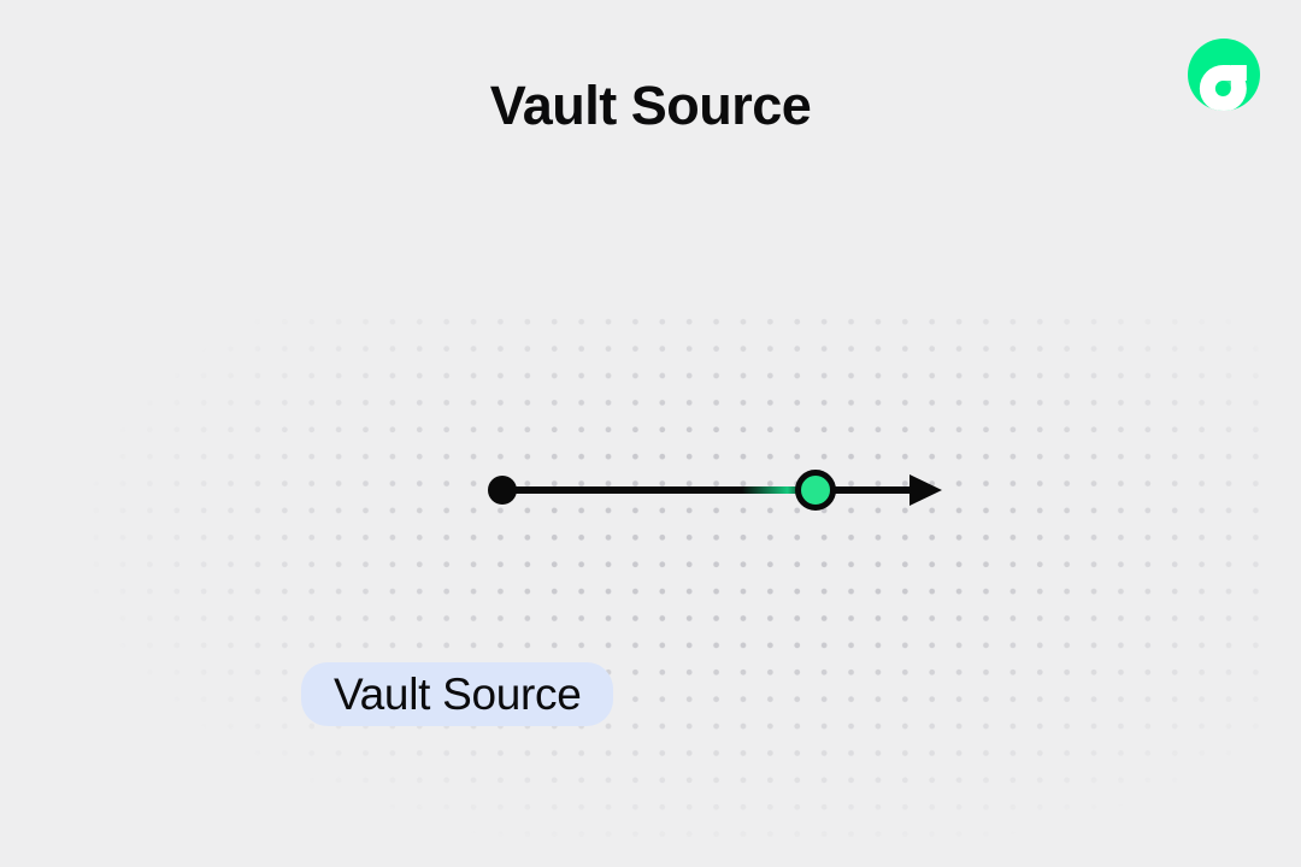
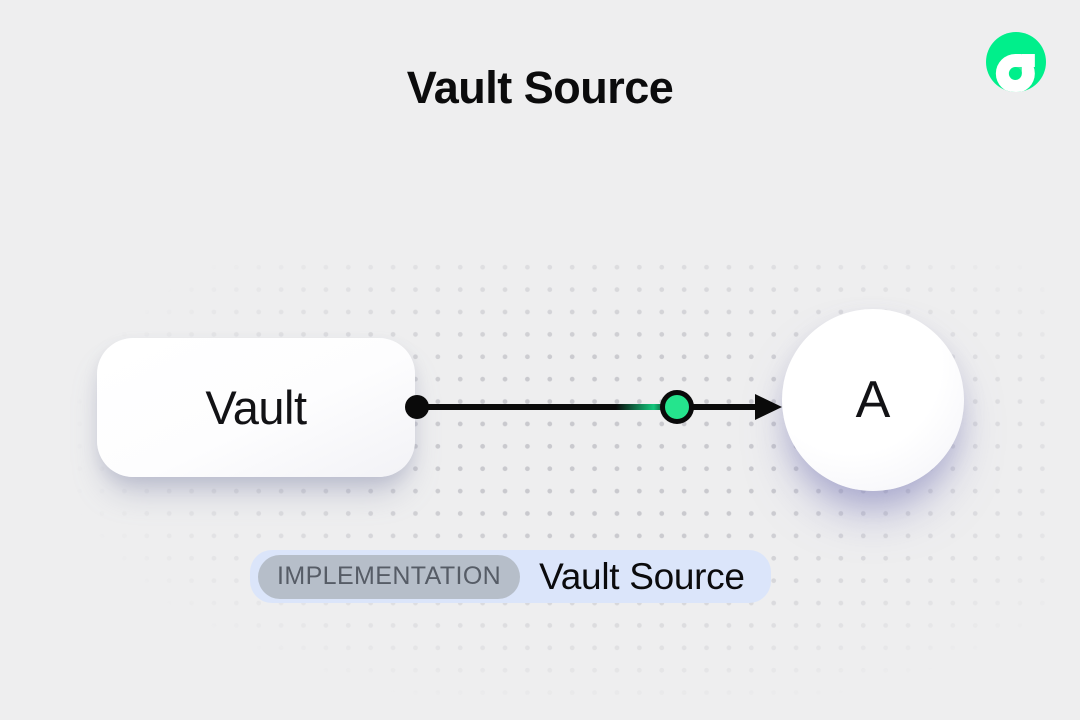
  Vault Source
+ Vault
+ A
+ IMPLEMENTATION
  Vault Source
